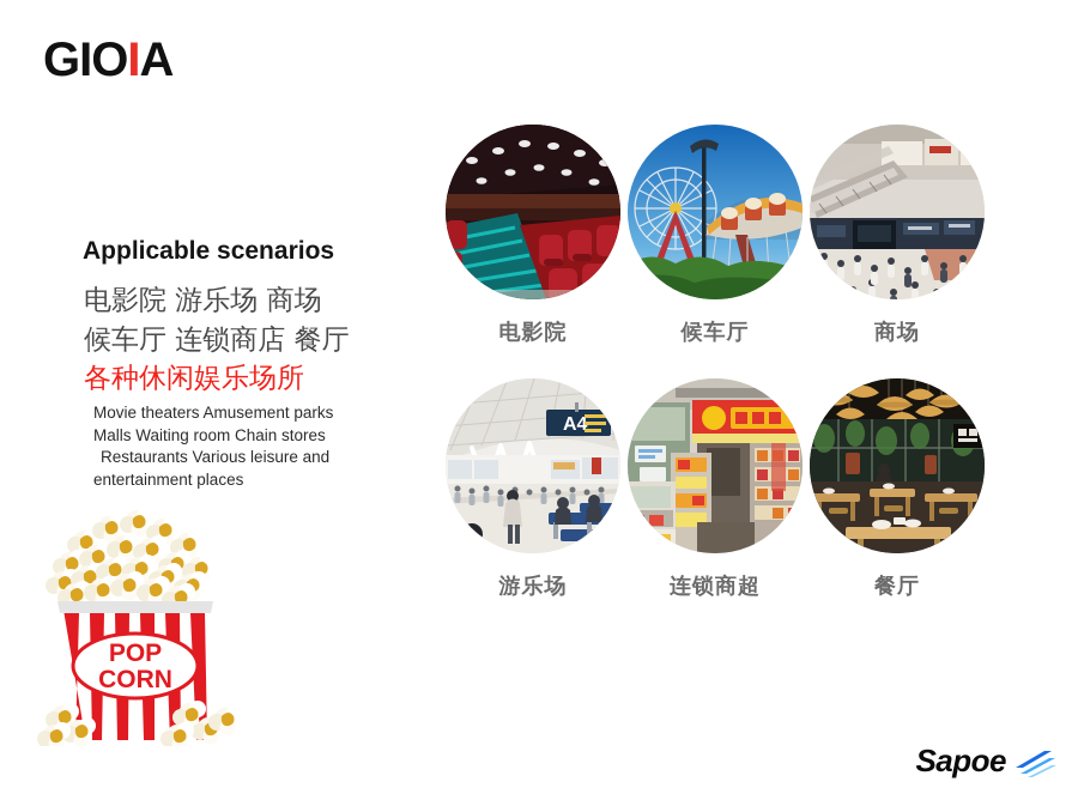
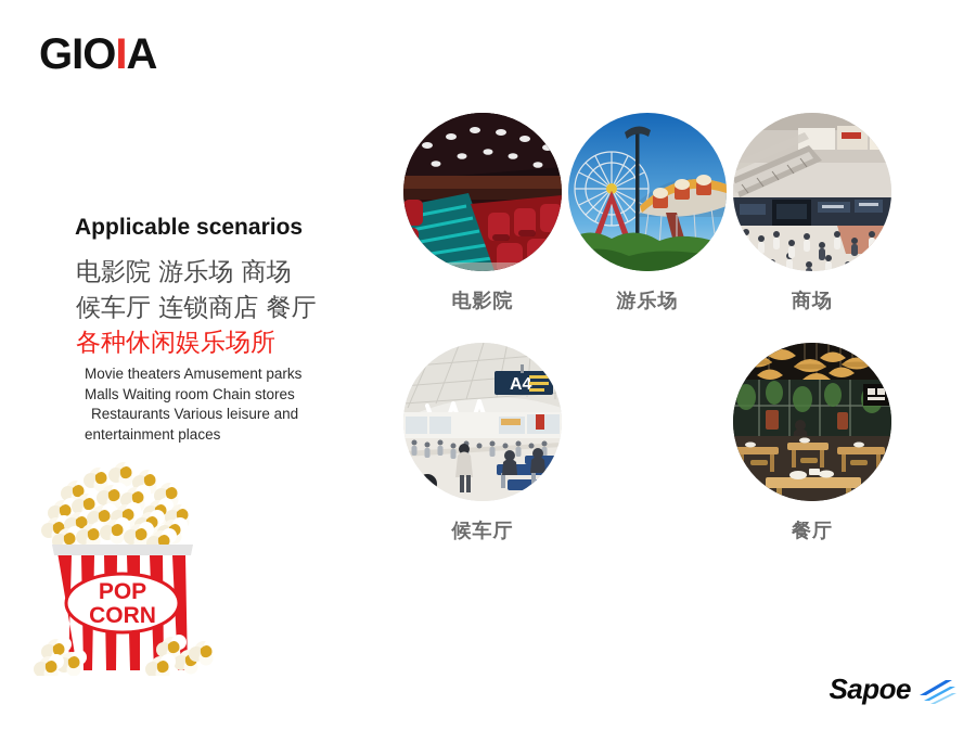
  GIOIA
  Applicable scenarios
  电影院 游乐场 商场
  候车厅 连锁商店 餐厅
  各种休闲娱乐场所
  Movie theaters Amusement parks
  Malls Waiting room Chain stores
  Restaurants Various leisure and
  entertainment places
  POP
  CORN
  电影院
- 候车厅
+ 游乐场
  商场
  A4
- 游乐场
+ 候车厅
- 连锁商超
  餐厅
  Sapoe
